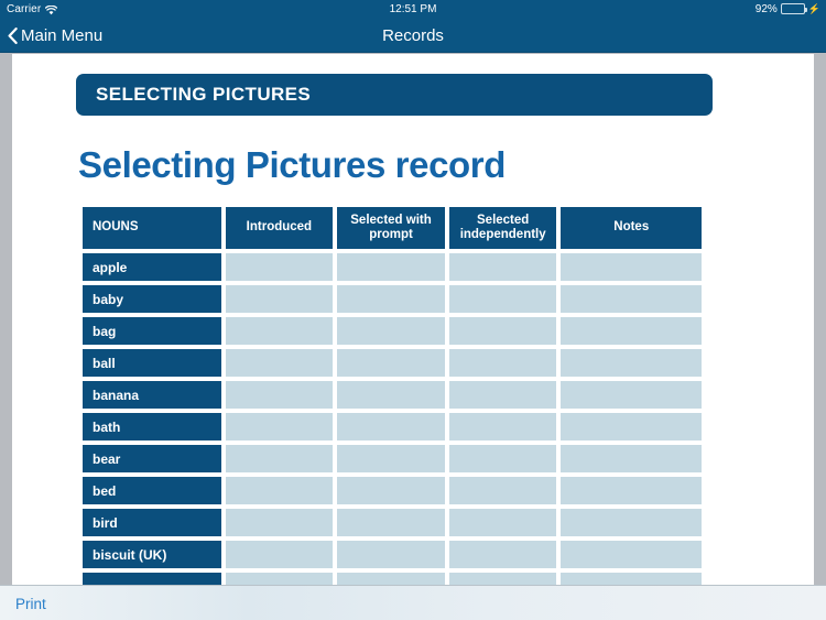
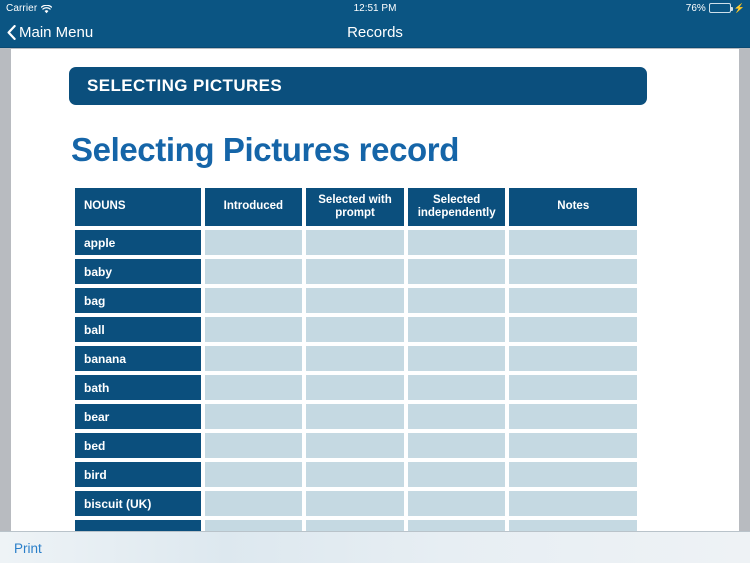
  Carrier
  12:51 PM
- 92%
+ 76%
  ⚡
  Main Menu
  Records
  SELECTING PICTURES
  Selecting Pictures record
  NOUNS
  Introduced
  Selected with prompt
  Selected independently
  Notes
  apple
  baby
  bag
  ball
  banana
  bath
  bear
  bed
  bird
  biscuit (UK)
  Print
